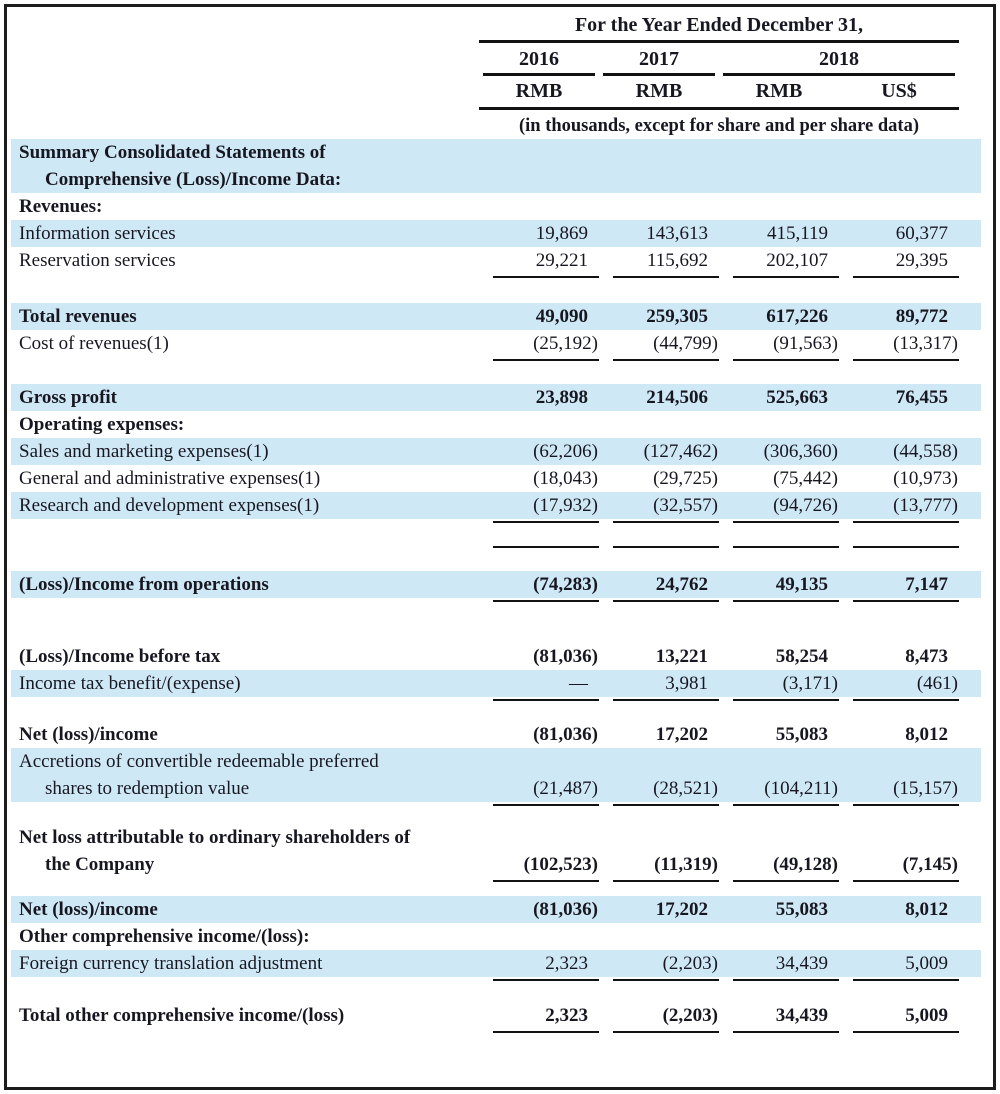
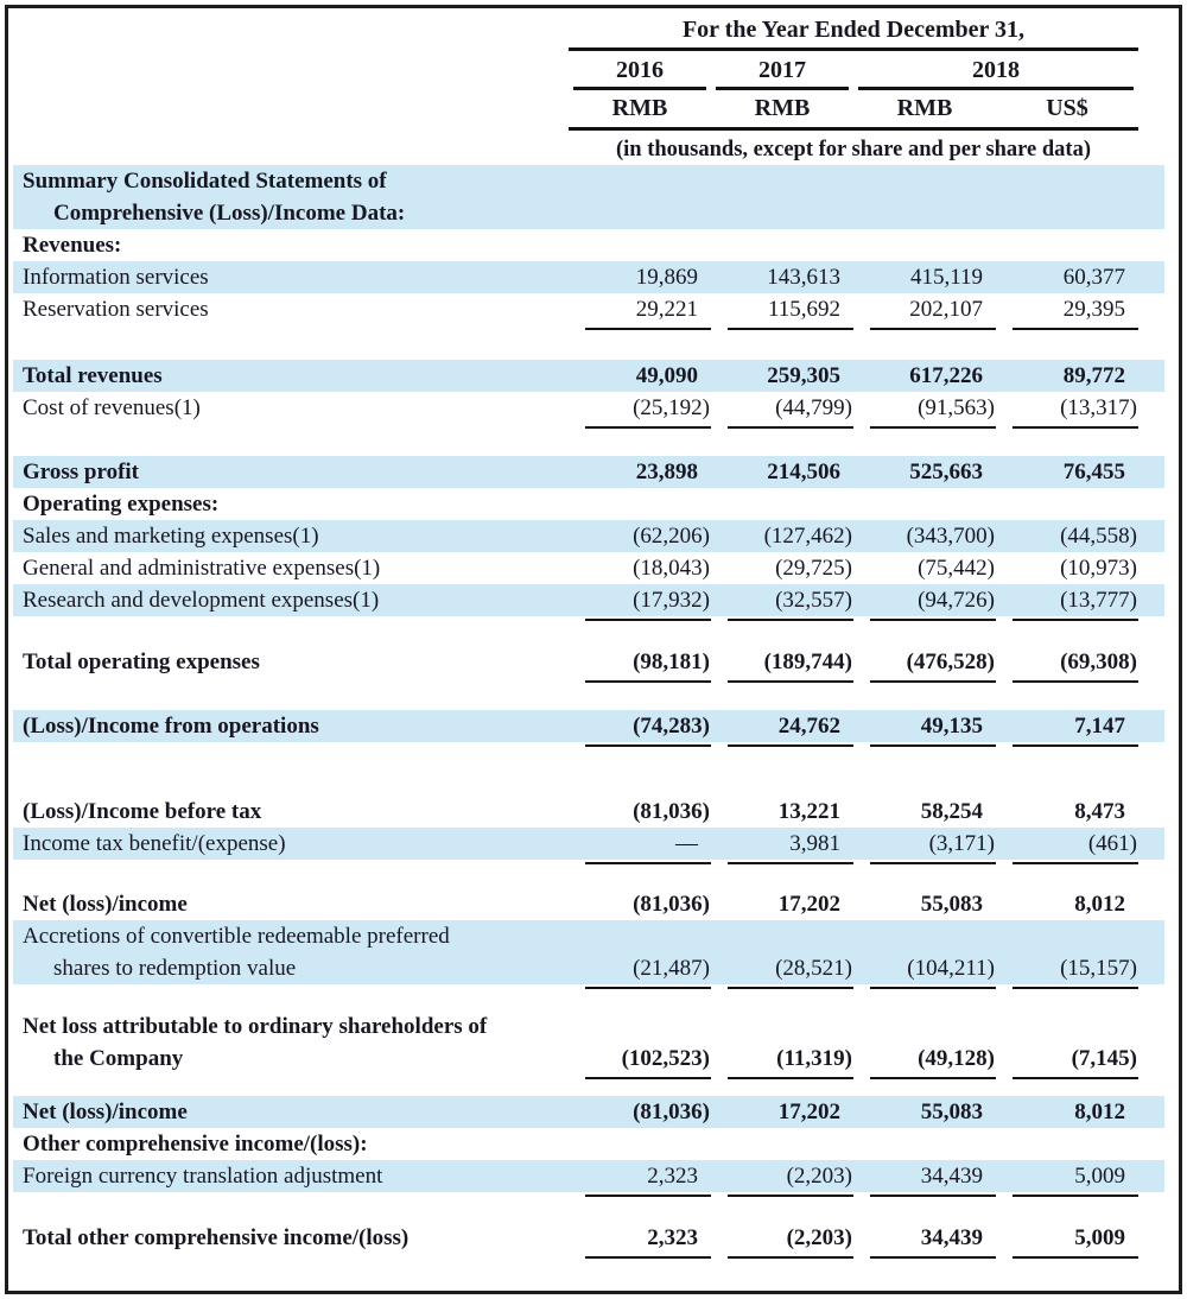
  For the Year Ended December 31,
  2016
  2017
  2018
  RMB
  RMB
  RMB
  US$
  (in thousands, except for share and per share data)
  Summary Consolidated Statements of
  Comprehensive (Loss)/Income Data:
  Revenues:
  Information services
  19,869
  143,613
  415,119
  60,377
  Reservation services
  29,221
  115,692
  202,107
  29,395
  Total revenues
  49,090
  259,305
  617,226
  89,772
  Cost of revenues(1)
  (25,192)
  (44,799)
  (91,563)
  (13,317)
  Gross profit
  23,898
  214,506
  525,663
  76,455
  Operating expenses:
  Sales and marketing expenses(1)
  (62,206)
  (127,462)
- (306,360)
+ (343,700)
  (44,558)
  General and administrative expenses(1)
  (18,043)
  (29,725)
  (75,442)
  (10,973)
  Research and development expenses(1)
  (17,932)
  (32,557)
  (94,726)
  (13,777)
+ Total operating expenses
+ (98,181)
+ (189,744)
+ (476,528)
+ (69,308)
  (Loss)/Income from operations
  (74,283)
  24,762
  49,135
  7,147
  (Loss)/Income before tax
  (81,036)
  13,221
  58,254
  8,473
  Income tax benefit/(expense)
  —
  3,981
  (3,171)
  (461)
  Net (loss)/income
  (81,036)
  17,202
  55,083
  8,012
  Accretions of convertible redeemable preferred
  shares to redemption value
  (21,487)
  (28,521)
  (104,211)
  (15,157)
  Net loss attributable to ordinary shareholders of
  the Company
  (102,523)
  (11,319)
  (49,128)
  (7,145)
  Net (loss)/income
  (81,036)
  17,202
  55,083
  8,012
  Other comprehensive income/(loss):
  Foreign currency translation adjustment
  2,323
  (2,203)
  34,439
  5,009
  Total other comprehensive income/(loss)
  2,323
  (2,203)
  34,439
  5,009
